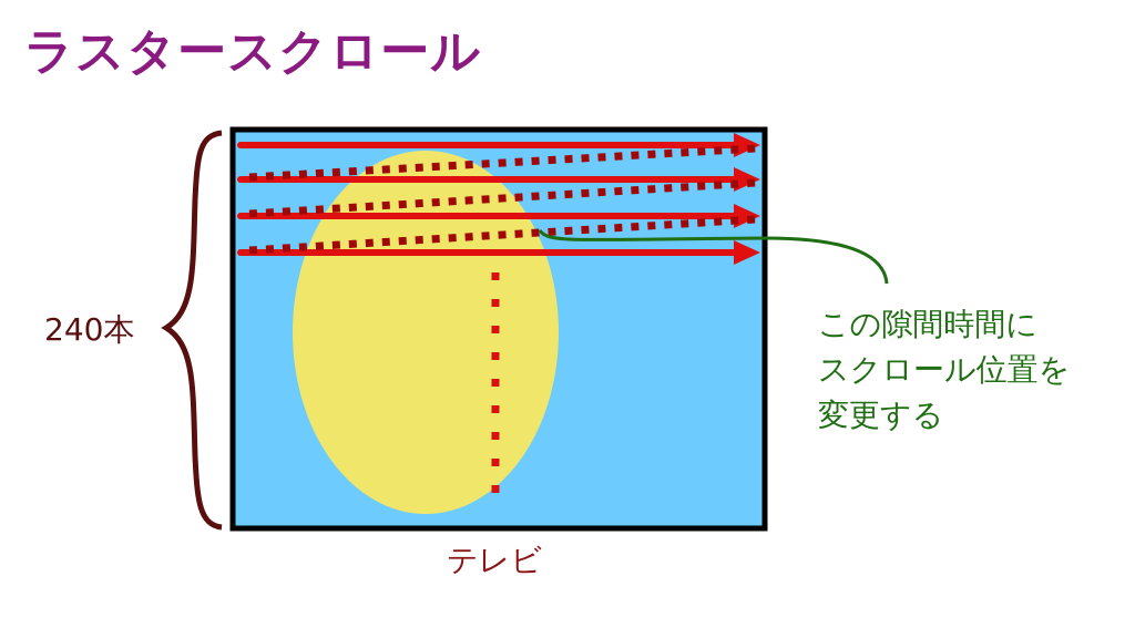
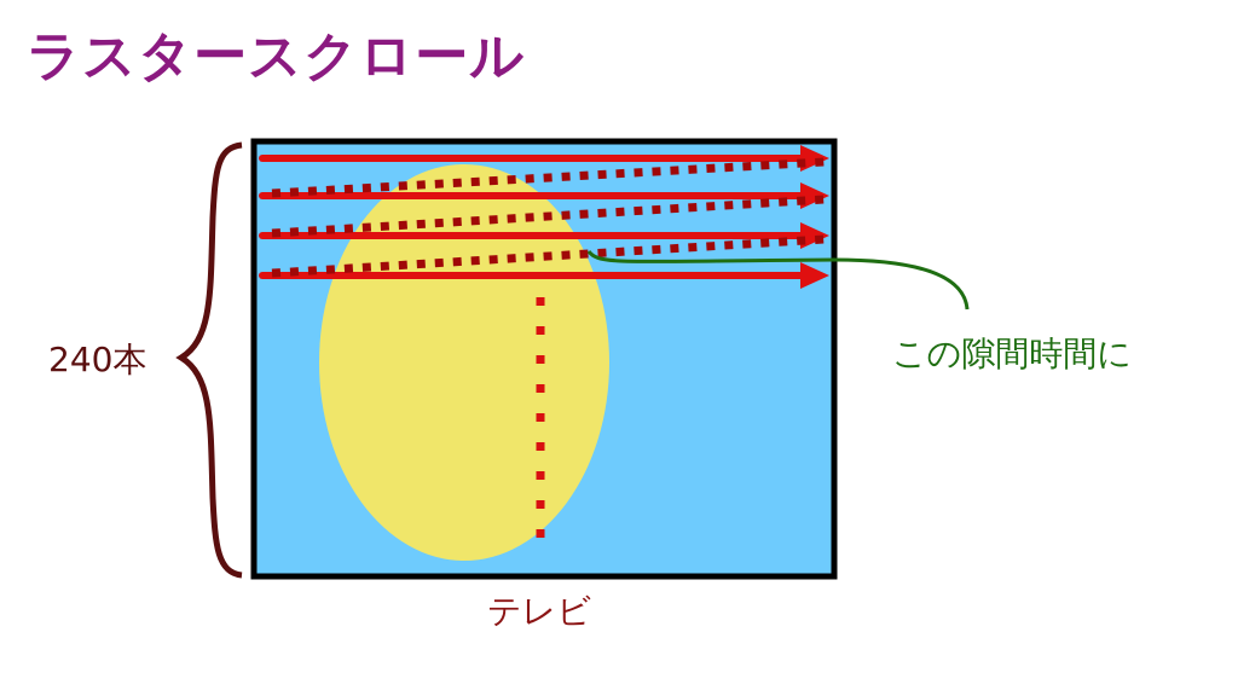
  ラスタースクロール
  240本
  テレビ
  この隙間時間に
- スクロール位置を
- 変更する
